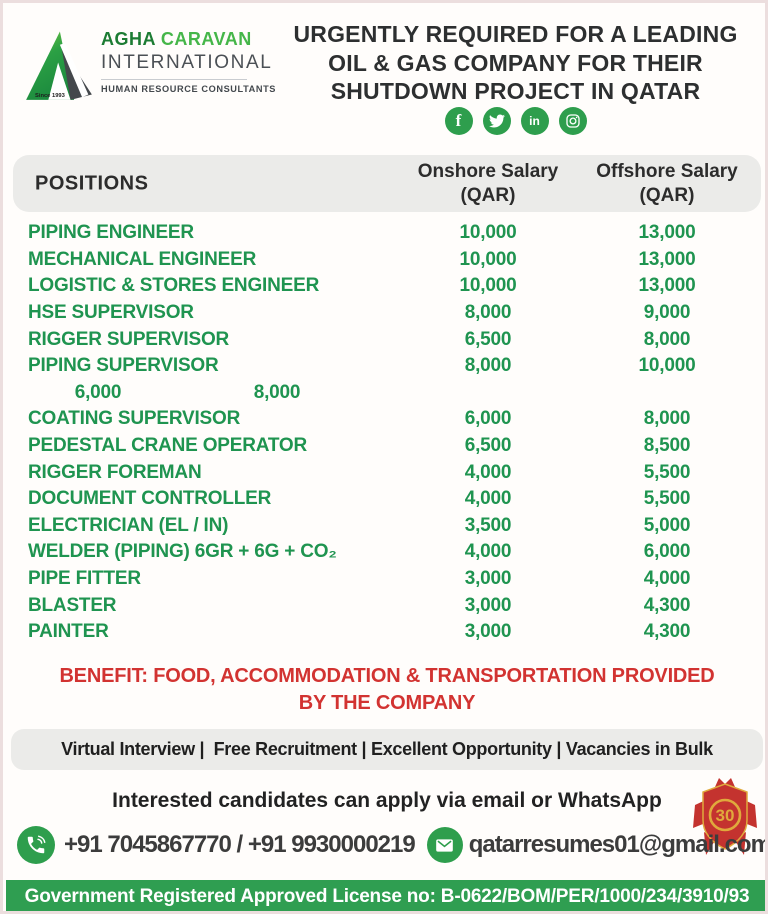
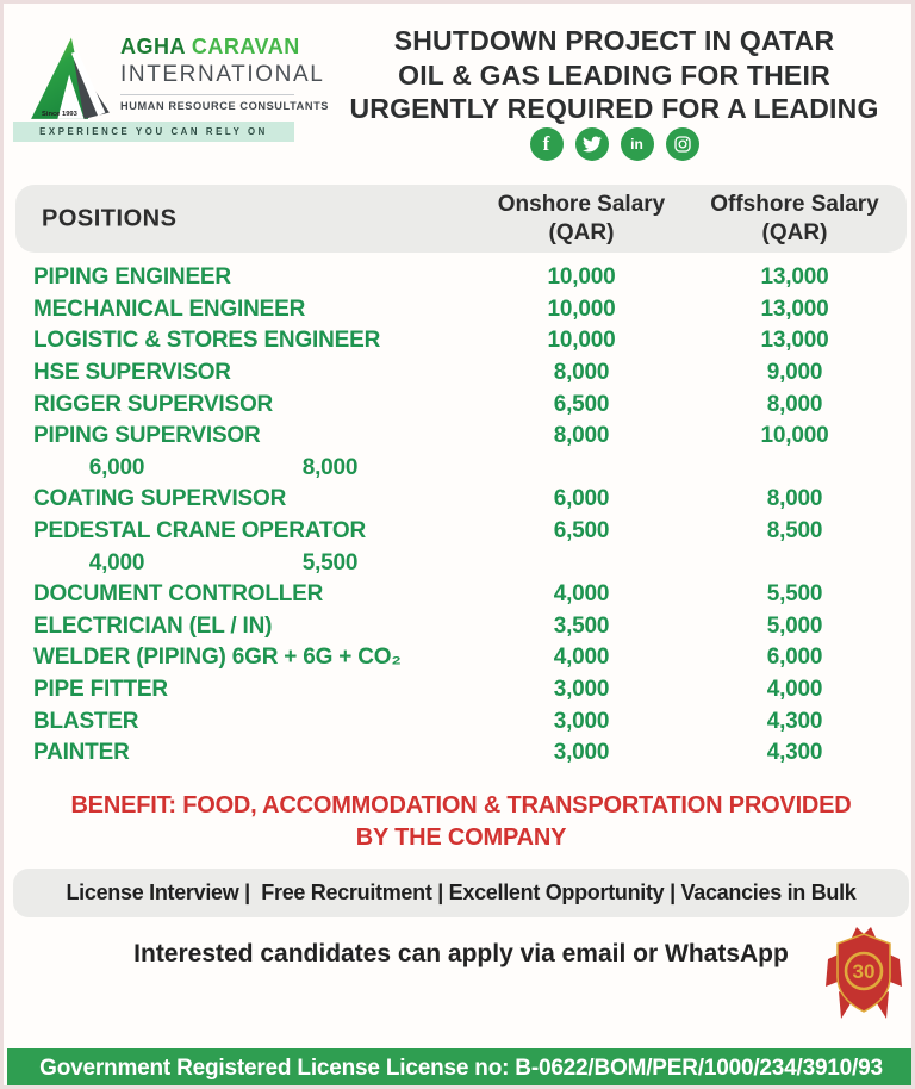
  AGHA CARAVAN
  INTERNATIONAL
  HUMAN RESOURCE CONSULTANT
+ EXPERIENCE YOU CAN RELY ON
- URGENTLY REQUIRED FOR A LEADING
+ SHUTDOWN PROJECT IN QATAR
- OIL & GAS COMPANY FOR THEIR
+ OIL & GAS LEADING FOR THEIR
- SHUTDOWN PROJECT IN QATAR
+ URGENTLY REQUIRED FOR A LEADING
  f
  in
  POSITIONS
  Onshore Salary
  (QAR)
  Offshore Salary
  (QAR)
  PIPING ENGINEER
  10,000
  13,000
  MECHANICAL ENGINEER
  10,000
  13,000
  LOGISTIC & STORES ENGINEER
  10,000
  13,000
  HSE SUPERVISOR
  8,000
  9,000
  RIGGER SUPERVISOR
  6,500
  8,000
  PIPING SUPERVISOR
  8,000
  10,000
  6,000
  8,000
  COATING SUPERVISOR
  6,000
  8,000
  PEDESTAL CRANE OPERATOR
  6,500
  8,500
- RIGGER FOREMAN
  4,000
  5,500
  DOCUMENT CONTROLLER
  4,000
  5,500
  ELECTRICIAN (EL / IN)
  3,500
  5,000
  WELDER (PIPING) 6GR + 6G + CO₂
  4,000
  6,000
  PIPE FITTER
  3,000
  4,000
  BLASTER
  3,000
  4,300
  PAINTER
  3,000
  4,300
  BENEFIT: FOOD, ACCOMMODATION & TRANSPORTATION PROVIDED
  BY THE COMPANY
- Virtual Interview | Free Recruitment | Excellent Opportunity | Vacancies in Bulk
+ License Interview | Free Recruitment | Excellent Opportunity | Vacancies in Bulk
  Interested candidates can apply via email or WhatsApp
  30
- +91 7045867770 / +91 9930000219
- qatarresumes01@gmail.com
- Government Registered Approved License no: B-0622/BOM/PER/1000/234/3910/93
+ Government Registered License License no: B-0622/BOM/PER/1000/234/3910/93
